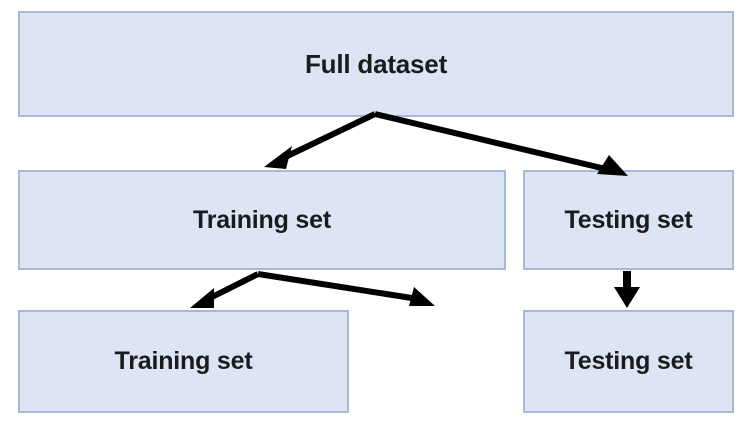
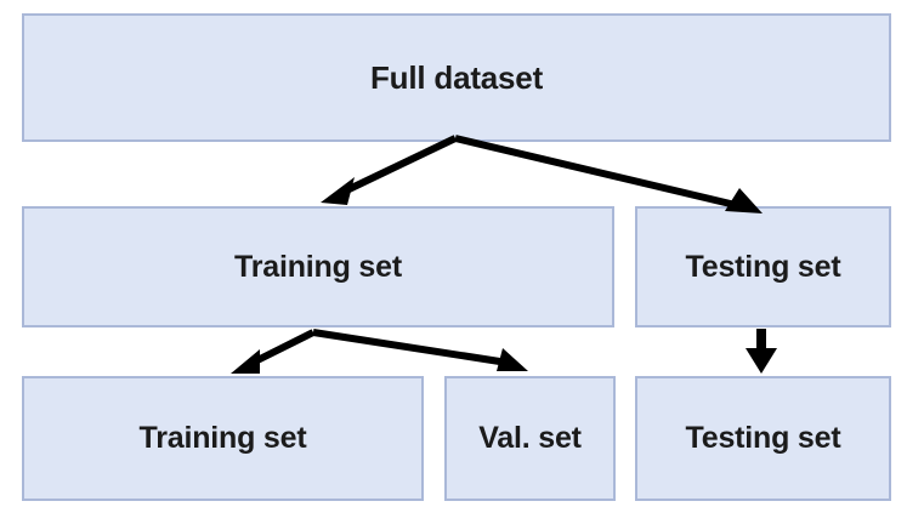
  Full dataset
  Training set
  Testing set
  Training set
+ Val. set
  Testing set
